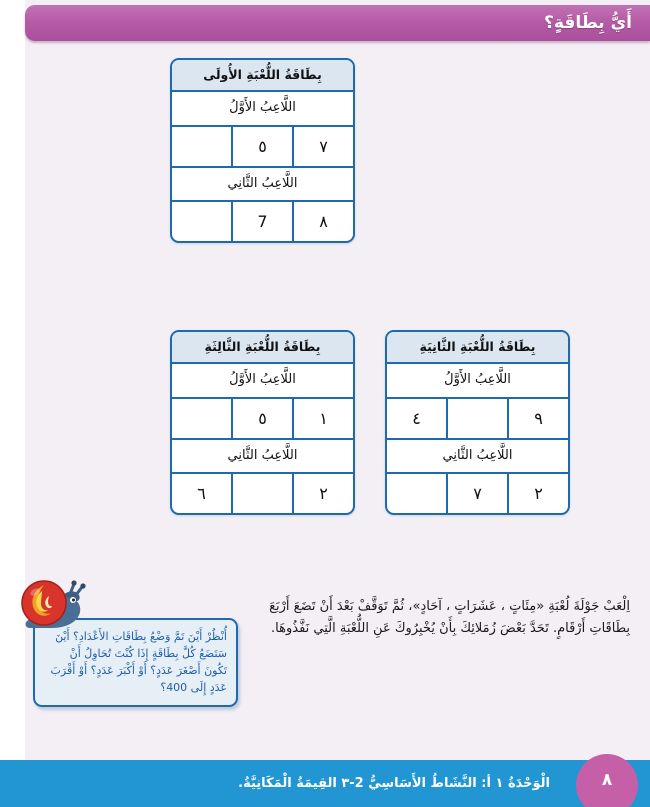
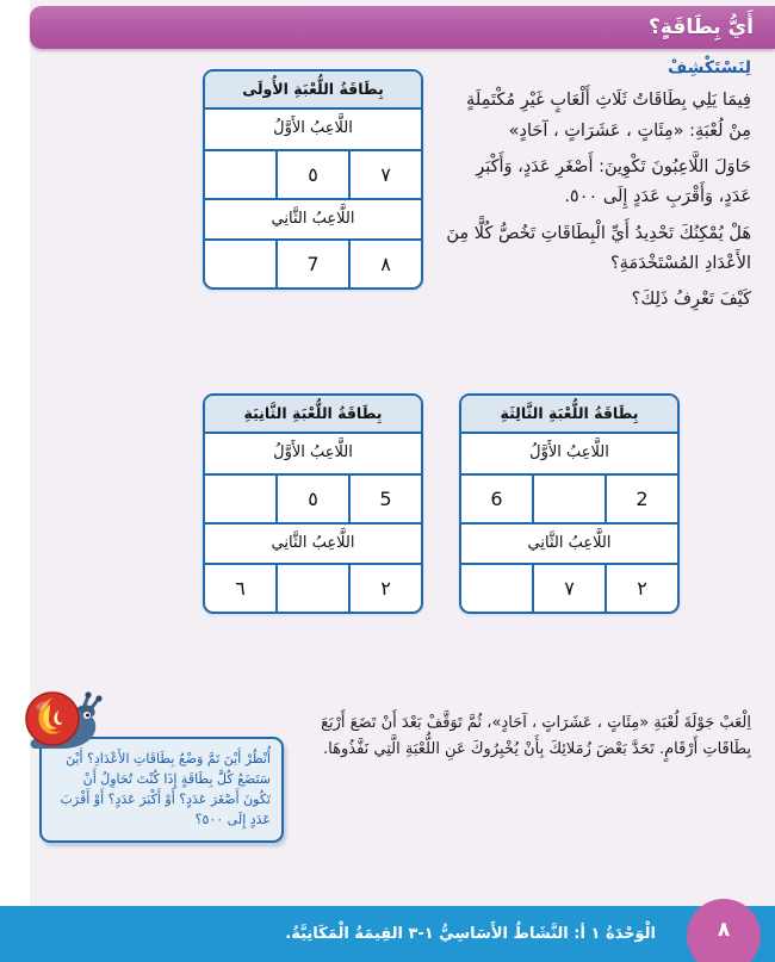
  أَيُّ بِطَاقَةٍ؟
+ لِنَسْتَكْشِفْ
+ فِيمَا يَلِي بِطَاقَاتُ ثَلَاثِ أَلْعَابٍ غَيْرِ مُكْتَمِلَةٍ مِنْ لُعْبَةِ: «مِئَاتٍ ، عَشَرَاتٍ ، آحَادٍ»
+ حَاوَلَ اللَّاعِبُونَ تَكْوِينَ: أَصْغَرِ عَدَدٍ، وَأَكْبَرِ عَدَدٍ، وَأَقْرَبِ عَدَدٍ إِلَى ٥٠٠.
+ هَلْ يُمْكِنُكَ تَحْدِيدُ أَيِّ الْبِطَاقَاتِ تَخُصُّ كُلًّا مِنَ الأَعْدَادِ المُسْتَخْدَمَةِ؟
+ كَيْفَ تَعْرِفُ ذَلِكَ؟
  بِطَاقَةُ اللُّعْبَةِ الأُولَى
  اللَّاعِبُ الأَوَّلُ
  ٧
  ٥
  اللَّاعِبُ الثَّانِي
  ٨
  7
- بِطَاقَةُ اللُّعْبَةِ الثَّانِيَةِ
+ بِطَاقَةُ اللُّعْبَةِ الثَّالِثَةِ
  اللَّاعِبُ الأَوَّلُ
- ٩
+ 2
- ٤
+ 6
  اللَّاعِبُ الثَّانِي
  ٢
  ٧
- بِطَاقَةُ اللُّعْبَةِ الثَّالِثَةِ
+ بِطَاقَةُ اللُّعْبَةِ الثَّانِيَةِ
  اللَّاعِبُ الأَوَّلُ
- ١
+ 5
  ٥
  اللَّاعِبُ الثَّانِي
  ٢
  ٦
  اِلْعَبْ جَوْلَةَ لُعْبَةِ «مِئَاتٍ ، عَشَرَاتٍ ، آحَادٍ»، ثُمَّ تَوَقَّفْ بَعْدَ أَنْ تَضَعَ أَرْبَعَ بِطَاقَاتِ أَرْقَامٍ. تَحَدَّ بَعْضَ زُمَلائِكَ بِأَنْ يُخْبِرُوكَ عَنِ اللُّعْبَةِ الَّتِي نَفَّذُوهَا.
- أُنْظُرْ أَيْنَ تَمَّ وَضْعُ بِطَاقَاتِ الأَعْدَادِ؟ أَيْنَ سَتَضَعُ كُلَّ بِطَاقَةٍ إِذَا كُنْتَ تُحَاوِلُ أَنْ تَكُونَ أَصْغَرَ عَدَدٍ؟ أَوْ أَكْبَرَ عَدَدٍ؟ أَوْ أَقْرَبَ عَدَدٍ إِلَى 400؟
+ أُنْظُرْ أَيْنَ تَمَّ وَضْعُ بِطَاقَاتِ الأَعْدَادِ؟ أَيْنَ سَتَضَعُ كُلَّ بِطَاقَةٍ إِذَا كُنْتَ تُحَاوِلُ أَنْ تَكُونَ أَصْغَرَ عَدَدٍ؟ أَوْ أَكْبَرَ عَدَدٍ؟ أَوْ أَقْرَبَ عَدَدٍ إِلَى ٥٠٠؟
- الْوَحْدَةُ ١ أ: النَّشَاطُ الأَسَاسِيُّ 2-٣ القِيمَةُ الْمَكَانِيَّةُ.
+ الْوَحْدَةُ ١ أ: النَّشَاطُ الأَسَاسِيُّ ١-٣ القِيمَةُ الْمَكَانِيَّةُ.
  ٨
